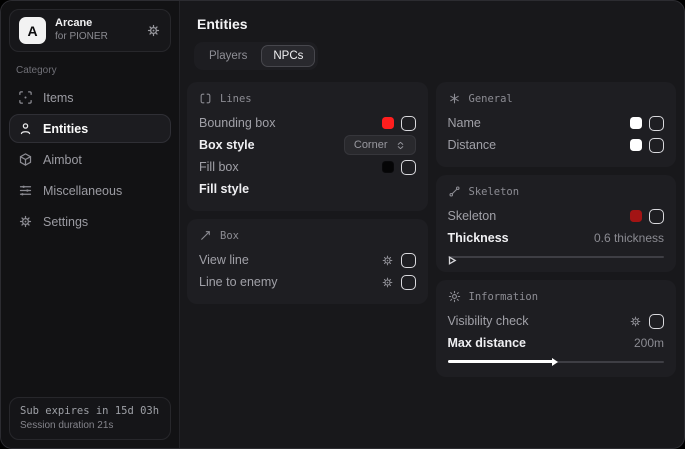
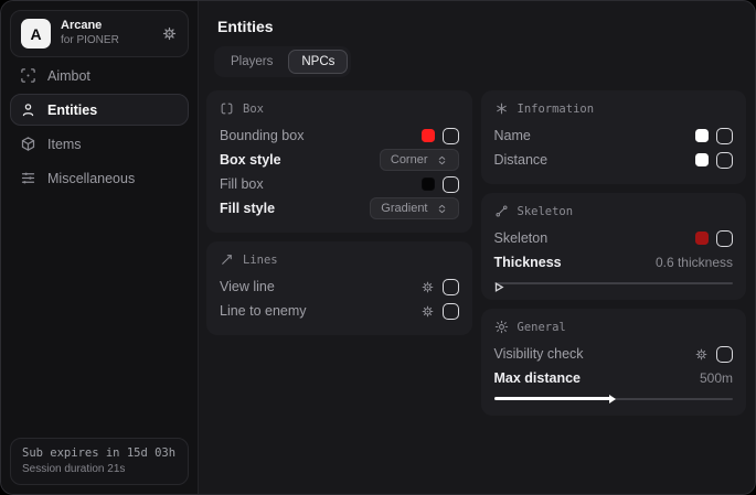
  A
  Arcane
  for PIONER
- Category
- Items
+ Aimbot
  Entities
- Aimbot
+ Items
  Miscellaneous
- Settings
  Sub expires in 15d 03h
  Session duration 21s
  Entities
  Players
  NPCs
- Lines
+ Box
  Bounding box
  Box style
  Corner
  Fill box
  Fill style
+ Gradient
- Box
+ Lines
  View line
  Line to enemy
- General
+ Information
  Name
  Distance
  Skeleton
  Skeleton
  Thickness
  0.6 thickness
- Information
+ General
  Visibility check
  Max distance
- 200m
+ 500m
